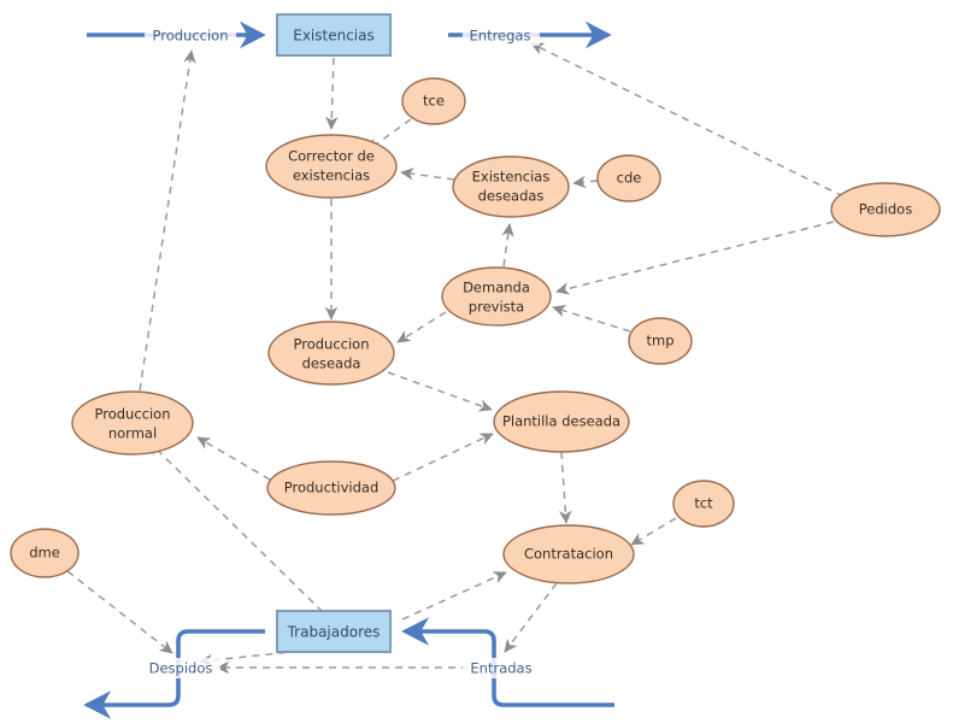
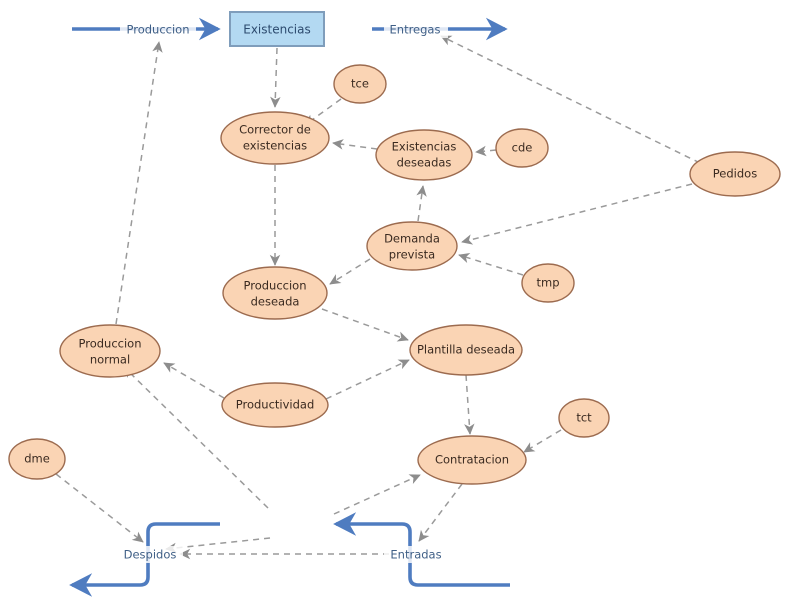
  tce
  Corrector de
  existencias
  Existencias
  deseadas
  cde
  Pedidos
  Demanda
  prevista
  tmp
  Produccion
  deseada
  Produccion
  normal
  Plantilla deseada
  Productividad
  tct
  Contratacion
  dme
  Existencias
- Trabajadores
  Produccion
  Entregas
  Despidos
  Entradas
